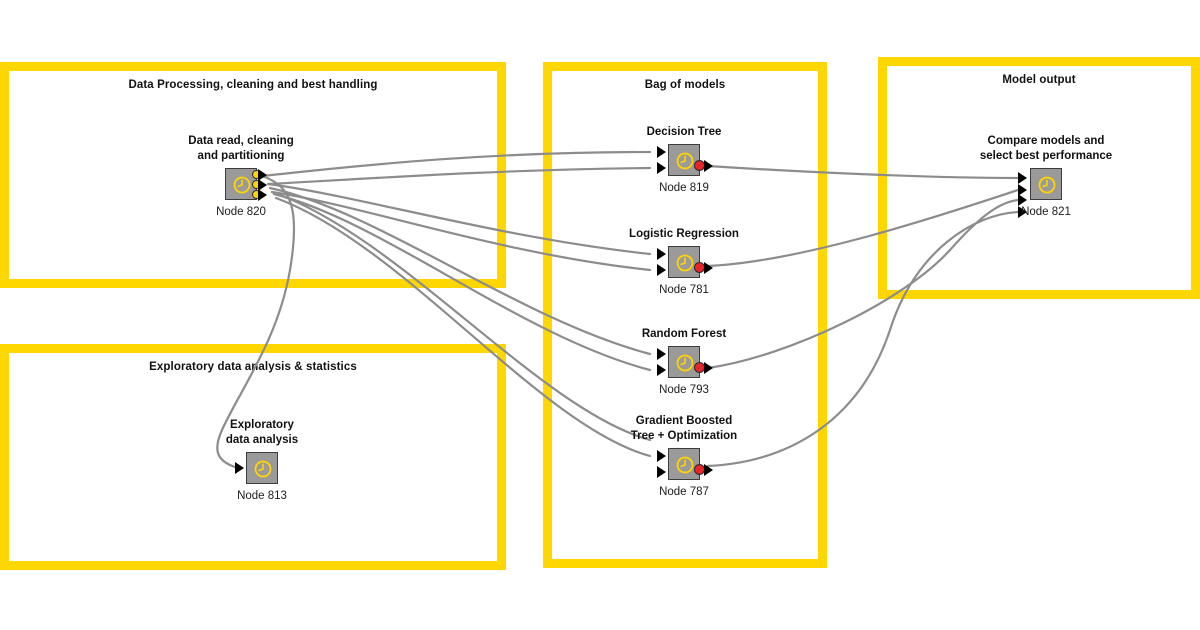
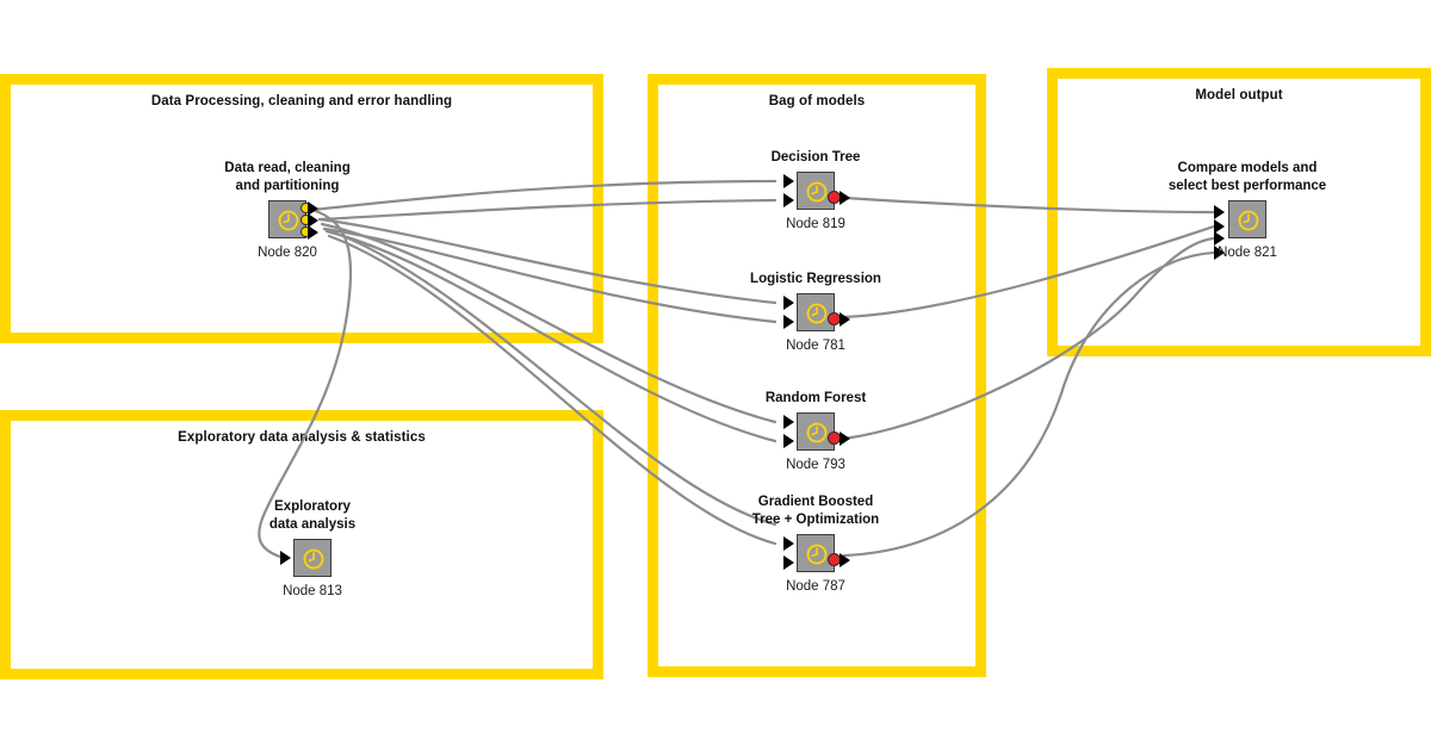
- Data Processing, cleaning and best handling
+ Data Processing, cleaning and error handling
  Exploratory data aalysis & statistics
  Bag of models
  Model output
  Data read, cleaning
  and partitioning
  Node 820
  Exploratory
  data analysis
  Node 813
  Decision Tree
  Node 819
  Logistic Regression
  Node 781
  Random Forest
  Node 793
  Gradient Boosted
  Tree + Optimization
  Node 787
  Compare models and
  select best performance
  Node 821
